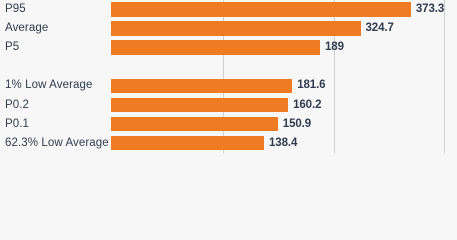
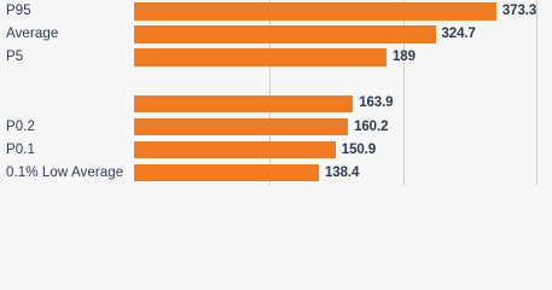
  P95
  373.3
  Average
  324.7
  P5
  189
- 1% Low Average
- 181.6
+ 163.9
  P0.2
  160.2
  P0.1
  150.9
- 62.3% Low Average
+ 0.1% Low Average
  138.4
